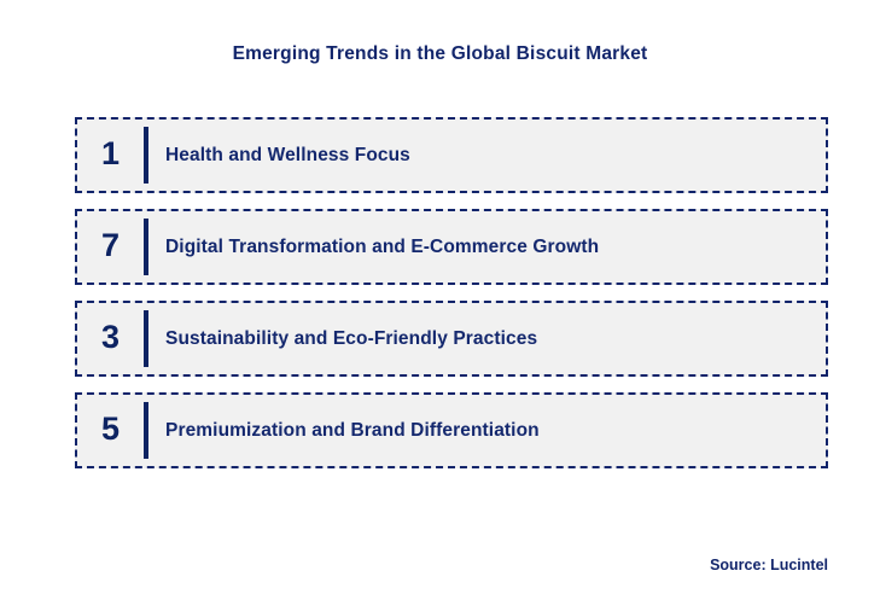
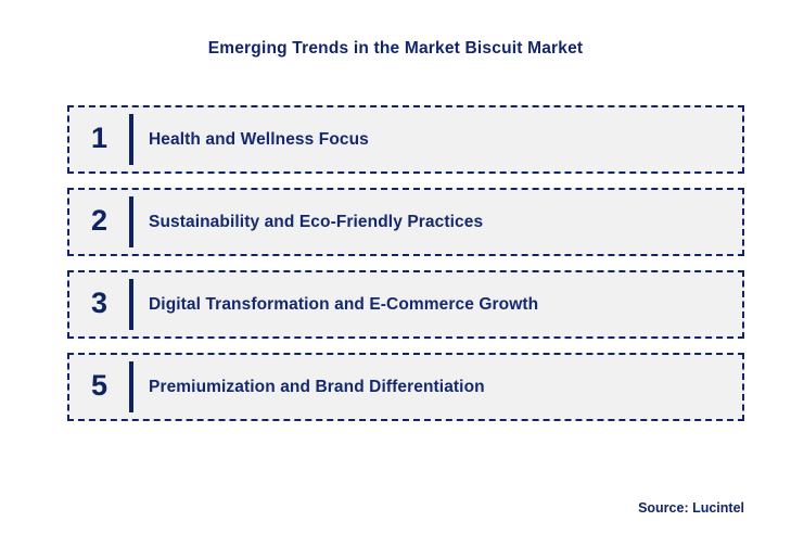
- Emerging Trends in the Global Biscuit Market
+ Emerging Trends in the Market Biscuit Market
  1
  Health and Wellness Focus
- 7
+ 2
- Digital Transformation and E-Commerce Growth
+ Sustainability and Eco-Friendly Practices
  3
- Sustainability and Eco-Friendly Practices
+ Digital Transformation and E-Commerce Growth
  5
  Premiumization and Brand Differentiation
  Source: Lucintel
